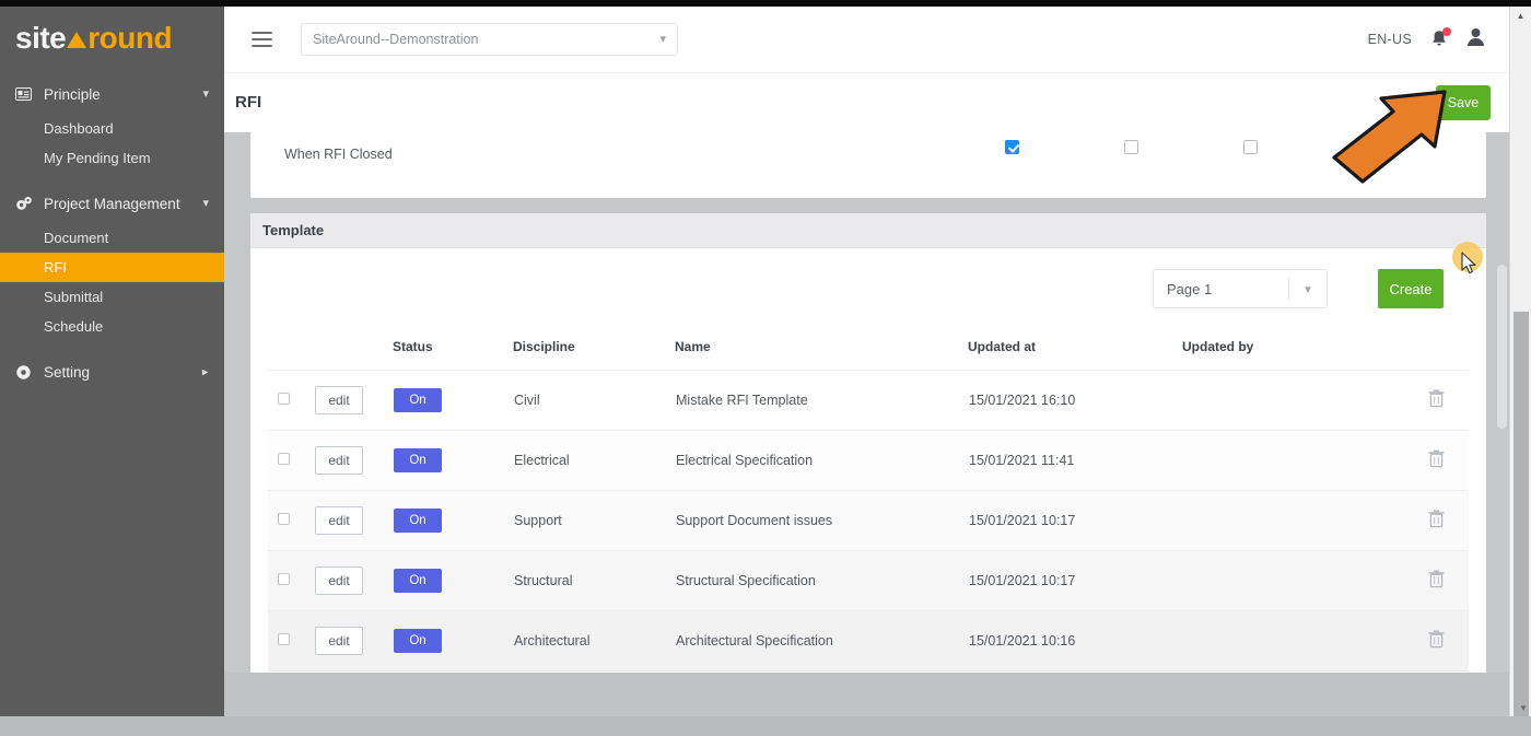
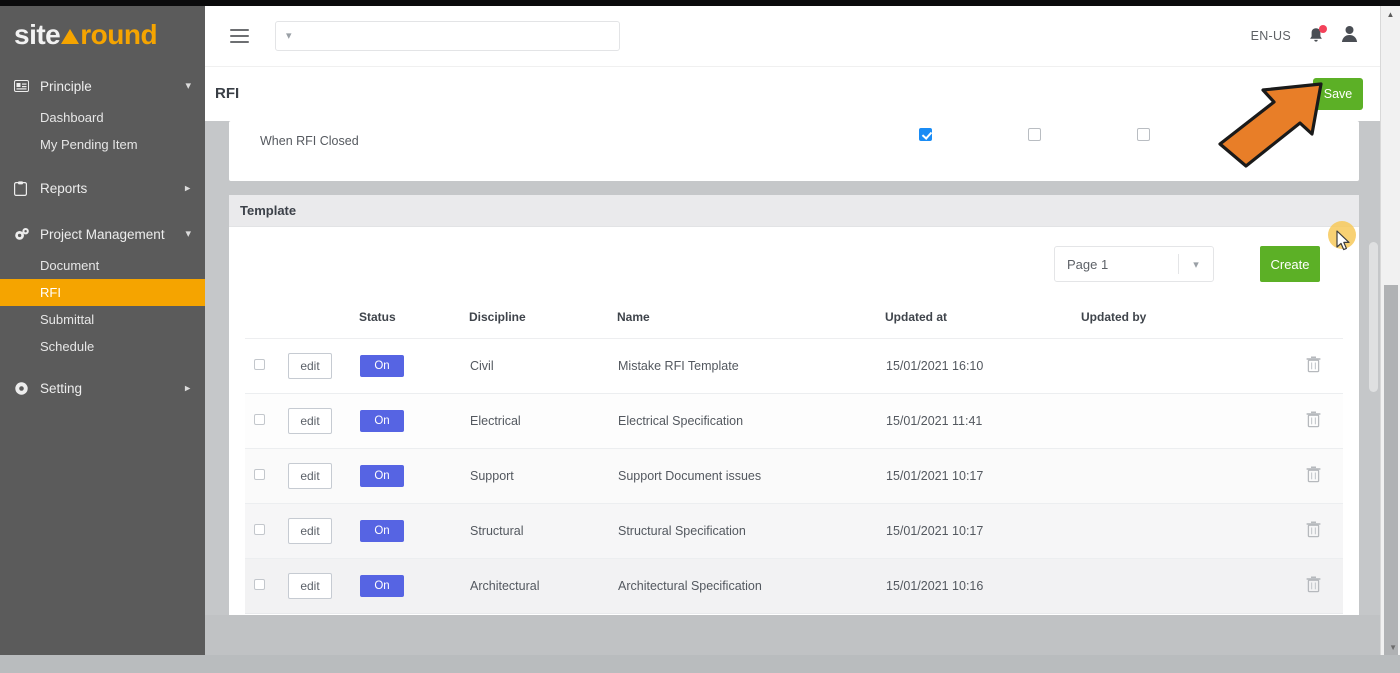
  site
  round
  Principle
  ▾
  Dashboard
  My Pending Item
+ Reports
  Project Management
  ▾
  Document
  RFI
  Submittal
  Schedule
  Setting
- SiteAround--Demonstration
  ▾
  EN-US
  RFI
  Save
  When RFI Closed
  Template
  Page 1
  ▾
  Create
  		Status	Discipline	Name	Updated at	Updated by
  	edit	On	Civil	Mistake RFI Template	15/01/2021 16:10
  	edit	On	Electrical	Electrical Specification	15/01/2021 11:41
  	edit	On	Support	Support Document issues	15/01/2021 10:17
  	edit	On	Structural	Structural Specification	15/01/2021 10:17
  	edit	On	Architectural	Architectural Specification	15/01/2021 10:16
  ▲
  ▼
